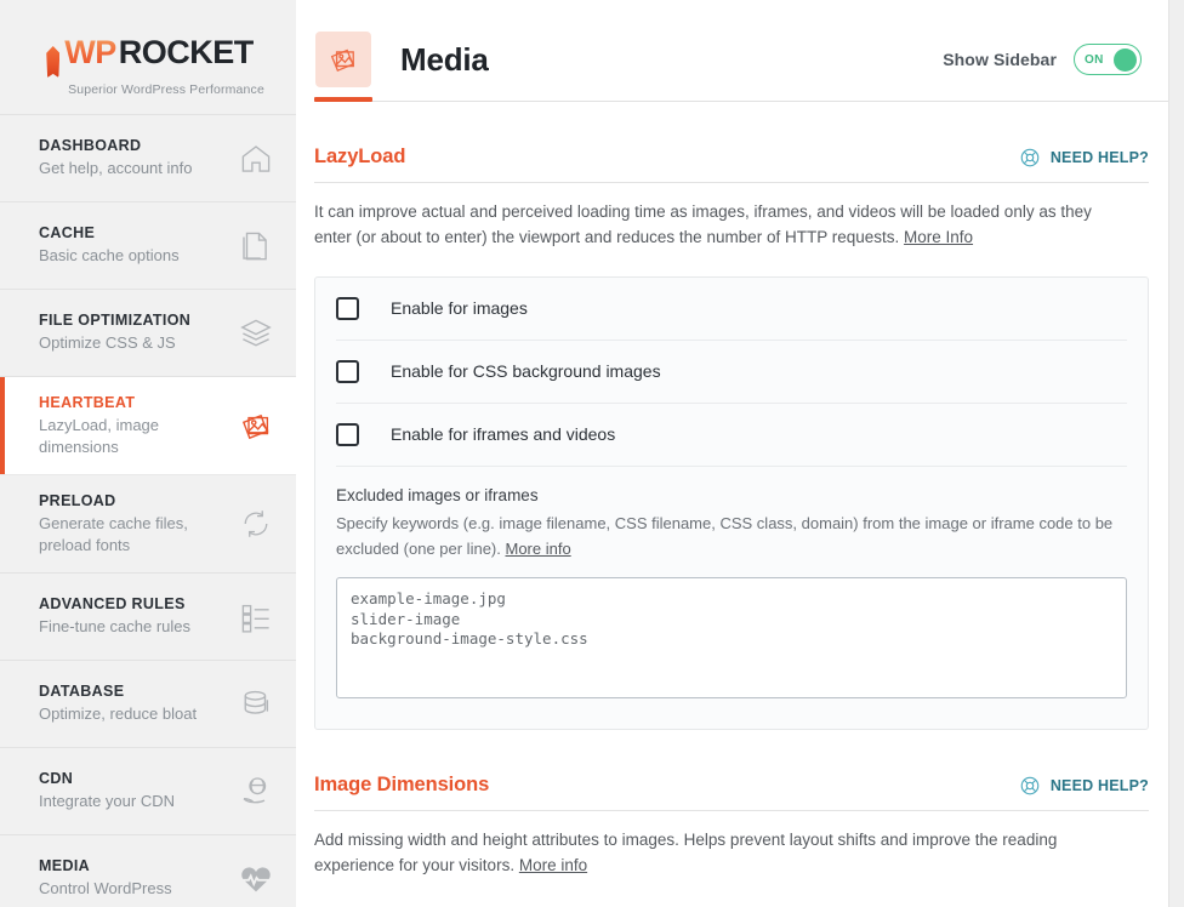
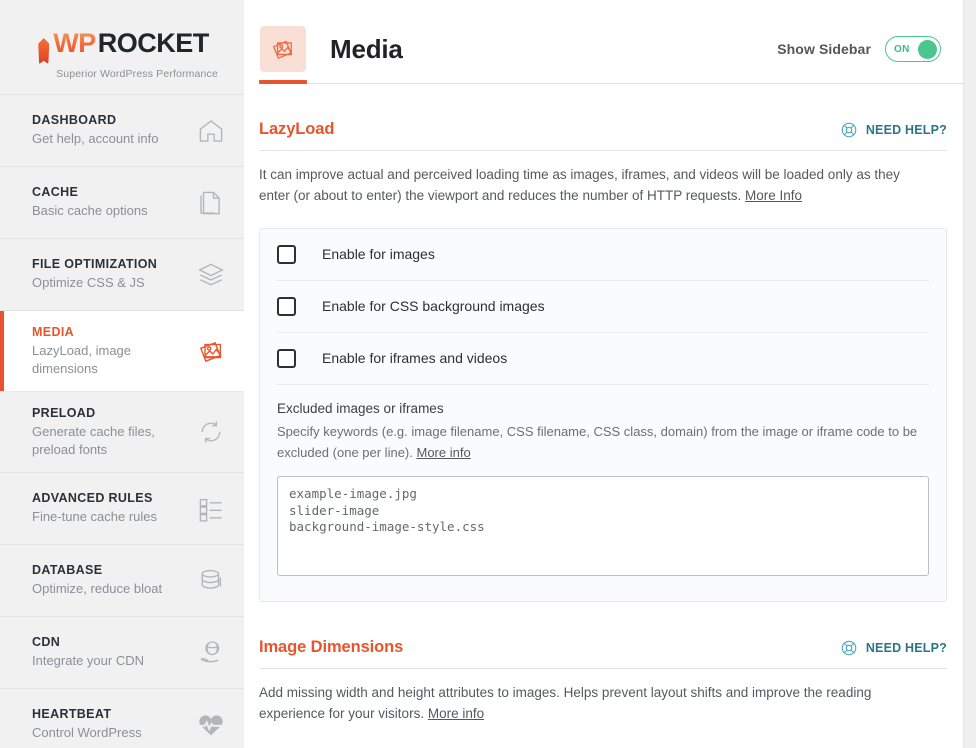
  WPROCKET
  Superior WordPress Performance
  DASHBOARD
  Get help, account info
  CACHE
  Basic cache options
  FILE OPTIMIZATION
  Optimize CSS & JS
- HEARTBEAT
+ MEDIA
  LazyLoad, image dimensions
  PRELOAD
  Generate cache files, preload fonts
  ADVANCED RULES
  Fine-tune cache rules
  DATABASE
  Optimize, reduce bloat
  CDN
  Integrate your CDN
- MEDIA
+ HEARTBEAT
  Control WordPress
  Media
  Show Sidebar
  ON
  LazyLoad
  NEED HELP?
  It can improve actual and perceived loading time as images, iframes, and videos will be loaded only as they enter (or about to enter) the viewport and reduces the number of HTTP requests. More Info
  Enable for images
  Enable for CSS background images
  Enable for iframes and videos
  Excluded images or iframes
  Specify keywords (e.g. image filename, CSS filename, CSS class, domain) from the image or iframe code to be excluded (one per line). More info
  example-image.jpg
  slider-image
  background-image-style.css
  Image Dimensions
  NEED HELP?
  Add missing width and height attributes to images. Helps prevent layout shifts and improve the reading experience for your visitors. More info
